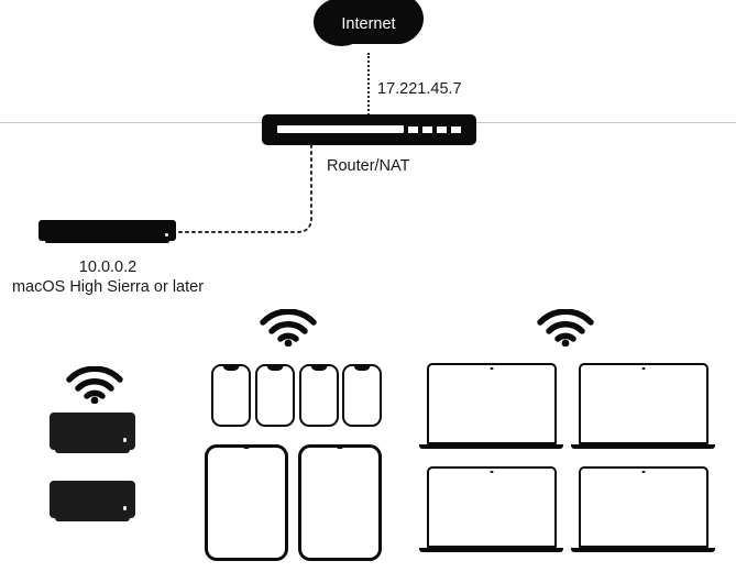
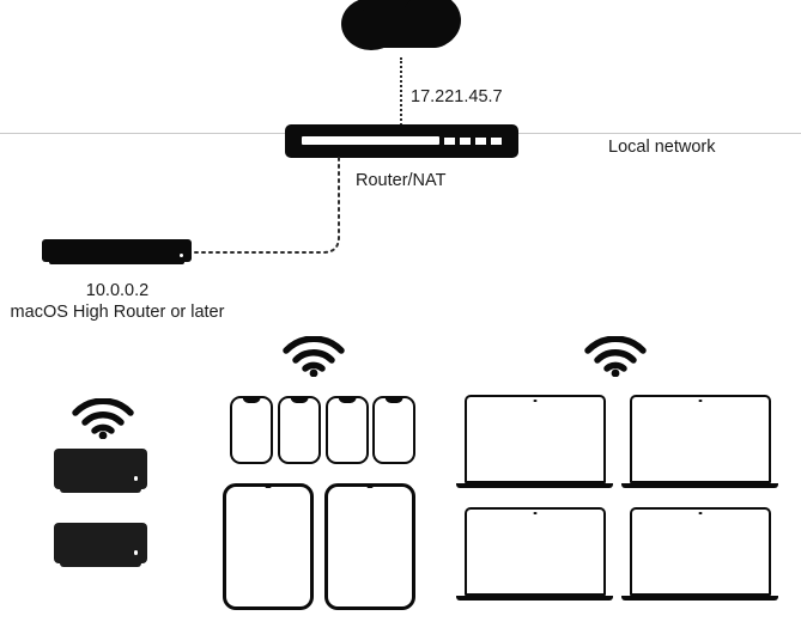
- Internet
  17.221.45.7
+ Local network
  Router/NAT
  10.0.0.2
- macOS High Sierra or later
+ macOS High Router or later
